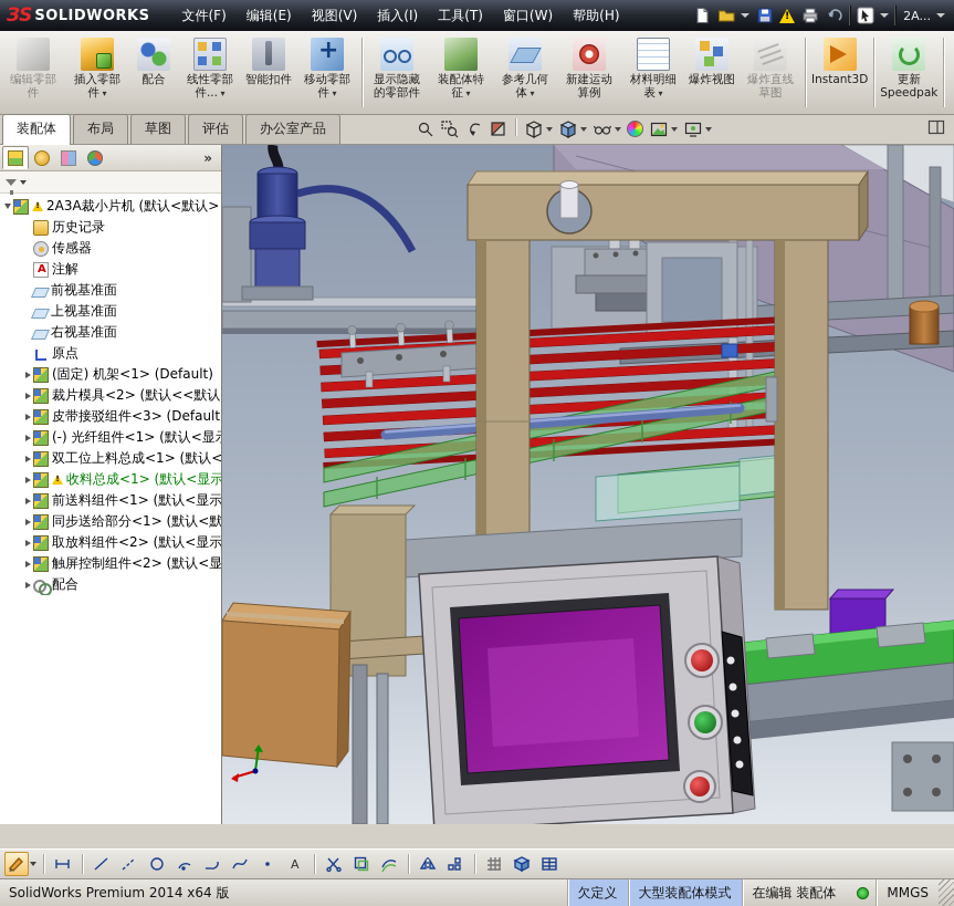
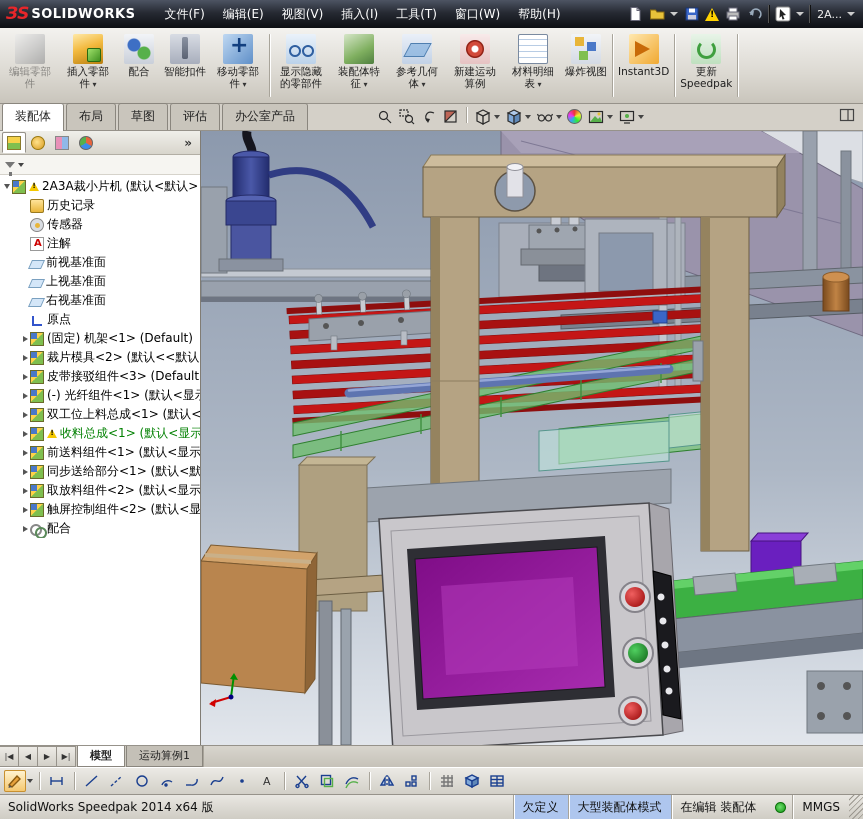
  ЗS
  SOLIDWORKS
  文件(F)
  编辑(E)
  视图(V)
  插入(I)
  工具(T)
  窗口(W)
  帮助(H)
  2A...
  编辑零部件
  插入零部件
  配合
- 线性零部件...
  智能扣件
  移动零部件
  显示隐藏的零部件
  装配体特征
  参考几何体
  新建运动算例
  材料明细表
  爆炸视图
- 爆炸直线草图
  Instant3D
  更新 Speedpak
  装配体
  布局
  草图
  评估
  办公室产品
  »
  2A3A裁小片机 (默认<默认>
  历史记录
  传感器
  注解
  前视基准面
  上视基准面
  右视基准面
  原点
  (固定) 机架<1> (Default)
  裁片模具<2> (默认<<默认
  皮带接驳组件<3> (Default
  (-) 光纤组件<1> (默认<显
  双工位上料总成<1> (默认<
  收料总成<1> (默认<显示
  前送料组件<1> (默认<显示
  同步送给部分<1> (默认<默
  取放料组件<2> (默认<显示
  触屏控制组件<2> (默认<显
  配合
+ |◀
+ ◀
+ ▶
+ ▶|
+ 模型
+ 运动算例1
  A
- SolidWorks Premium 2014 x64 版
+ SolidWorks Speedpak 2014 x64 版
  欠定义
  大型装配体模式
  在编辑 装配体
  MMGS
